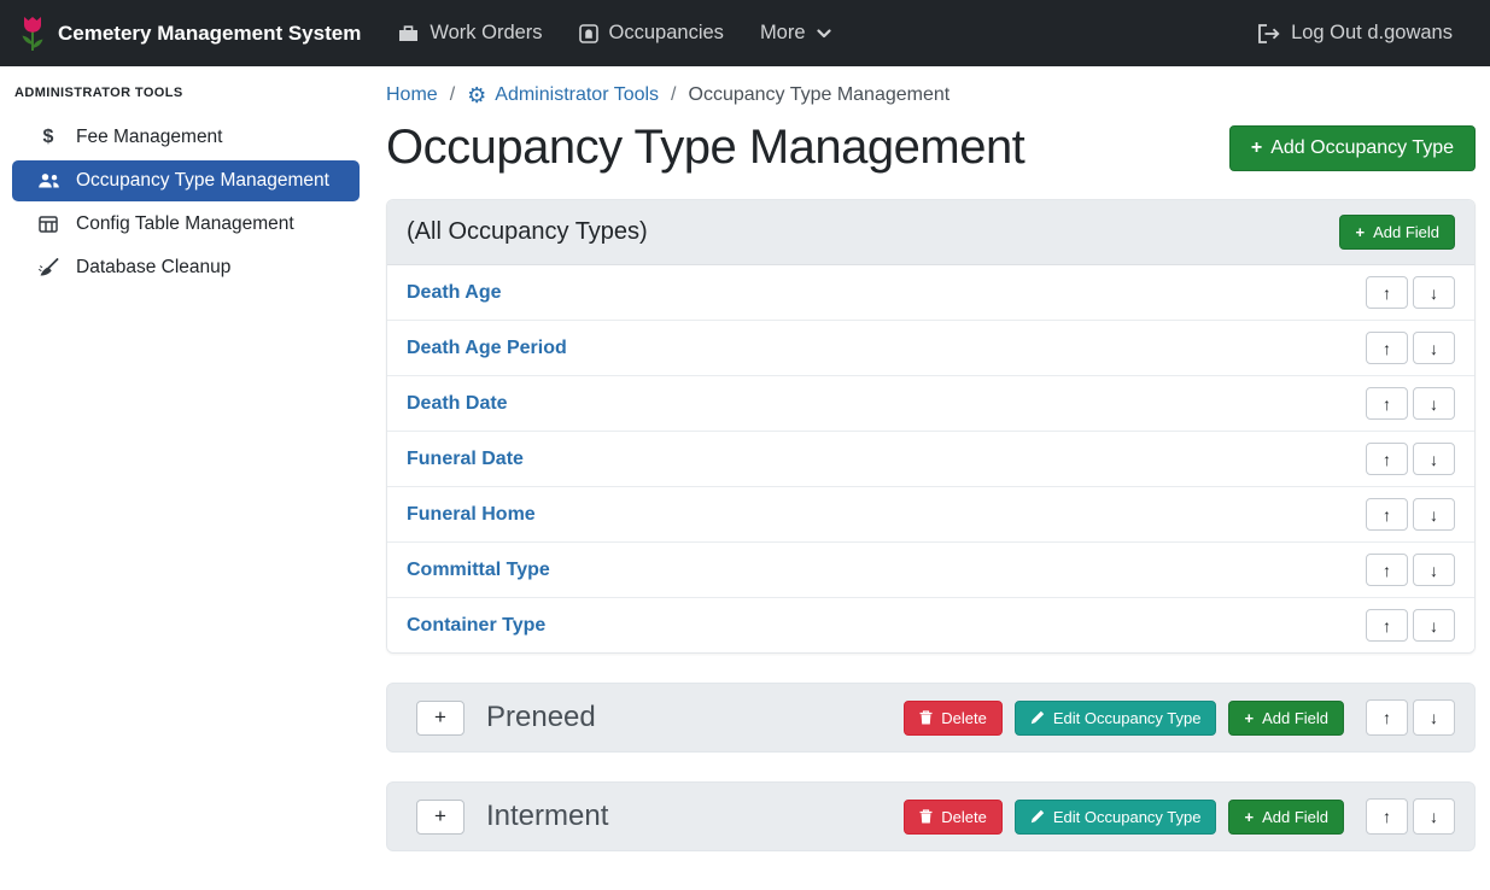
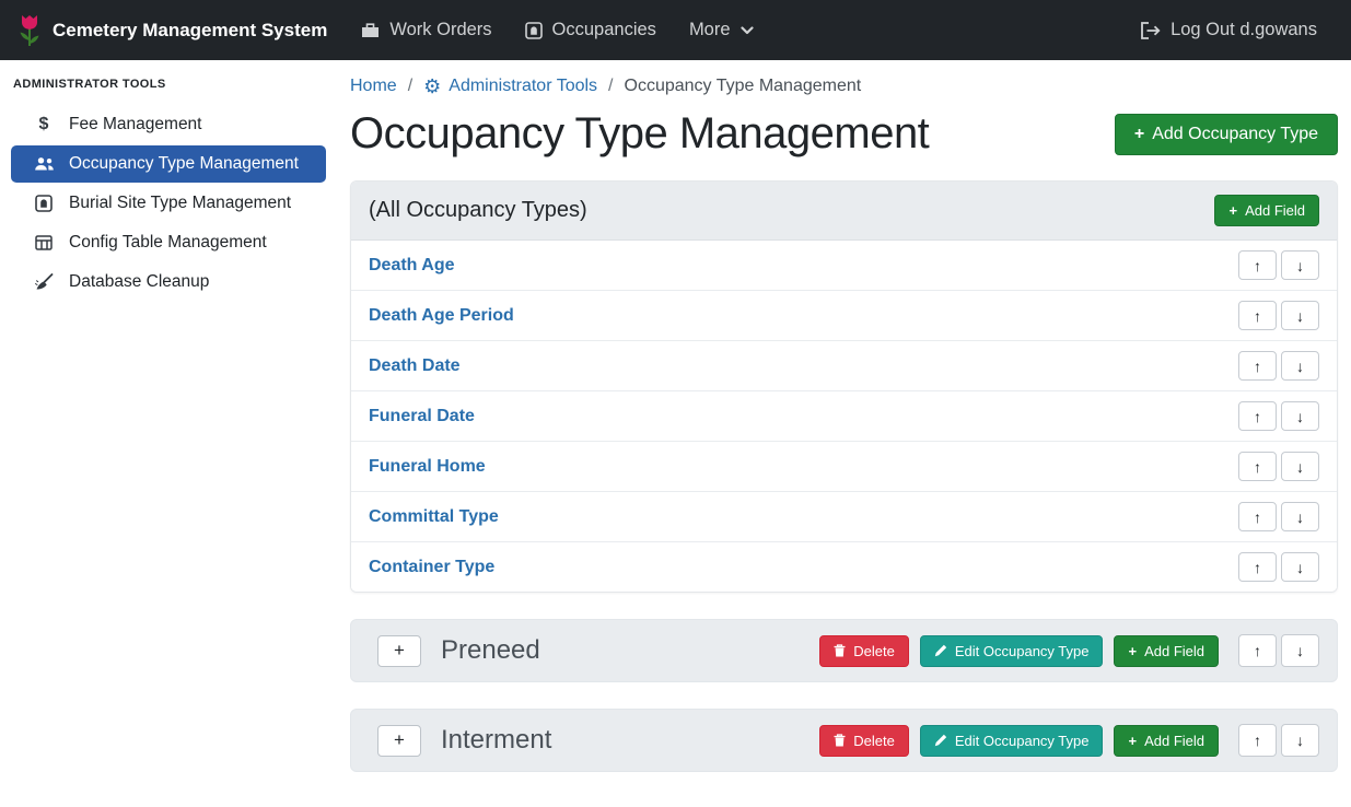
  Cemetery Management System
  Work Orders
  Occupancies
  More
  Log Out d.gowans
  ADMINISTRATOR TOOLS
  $
  Fee Management
  Occupancy Type Management
+ Burial Site Type Management
  Config Table Management
  Database Cleanup
  Home
  /
  ⚙
  Administrator Tools
  /
  Occupancy Type Management
  Occupancy Type Management
  +
  Add Occupancy Type
  (All Occupancy Types)
  +
  Add Field
  Death Age
  ↑
  ↓
  Death Age Period
  ↑
  ↓
  Death Date
  ↑
  ↓
  Funeral Date
  ↑
  ↓
  Funeral Home
  ↑
  ↓
  Committal Type
  ↑
  ↓
  Container Type
  ↑
  ↓
  +
  Preneed
  Delete
  Edit Occupancy Type
  +
  Add Field
  ↑
  ↓
  +
  Interment
  Delete
  Edit Occupancy Type
  +
  Add Field
  ↑
  ↓
